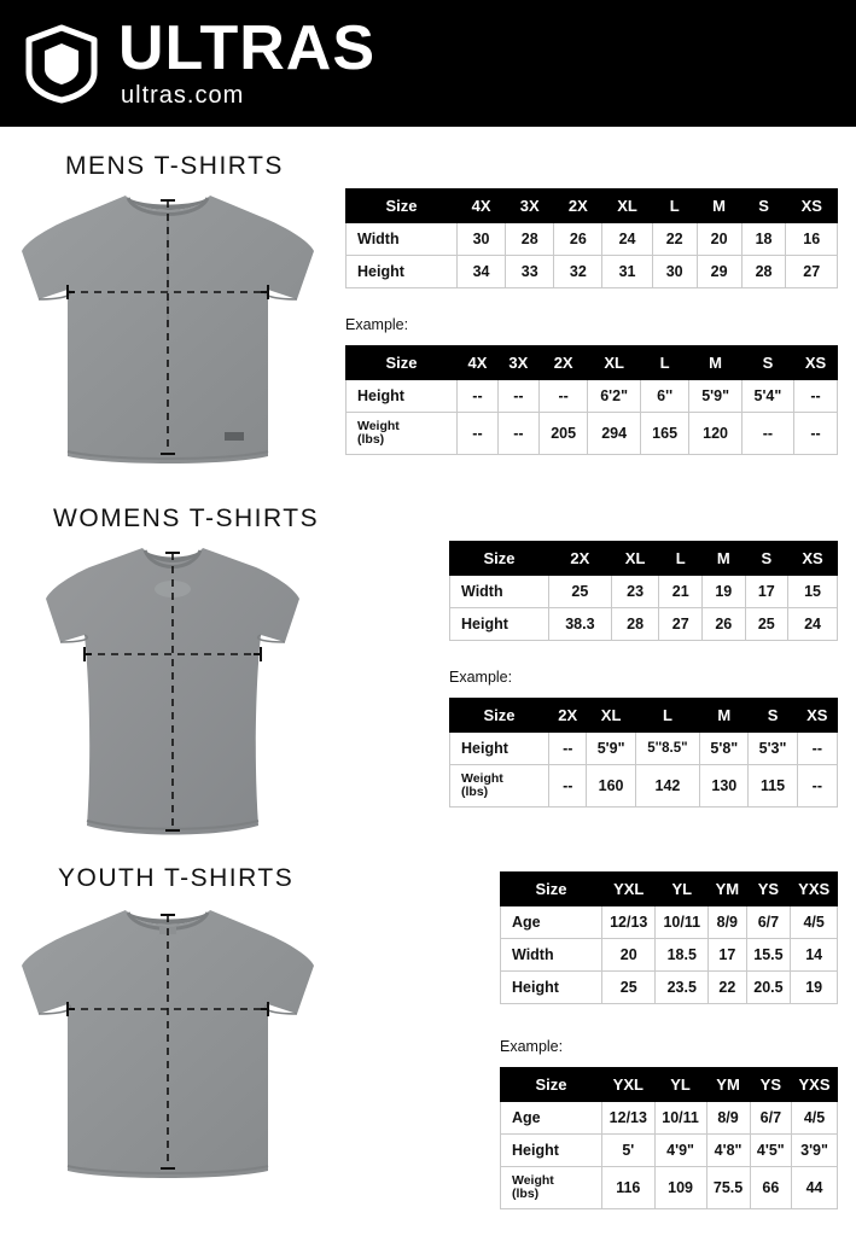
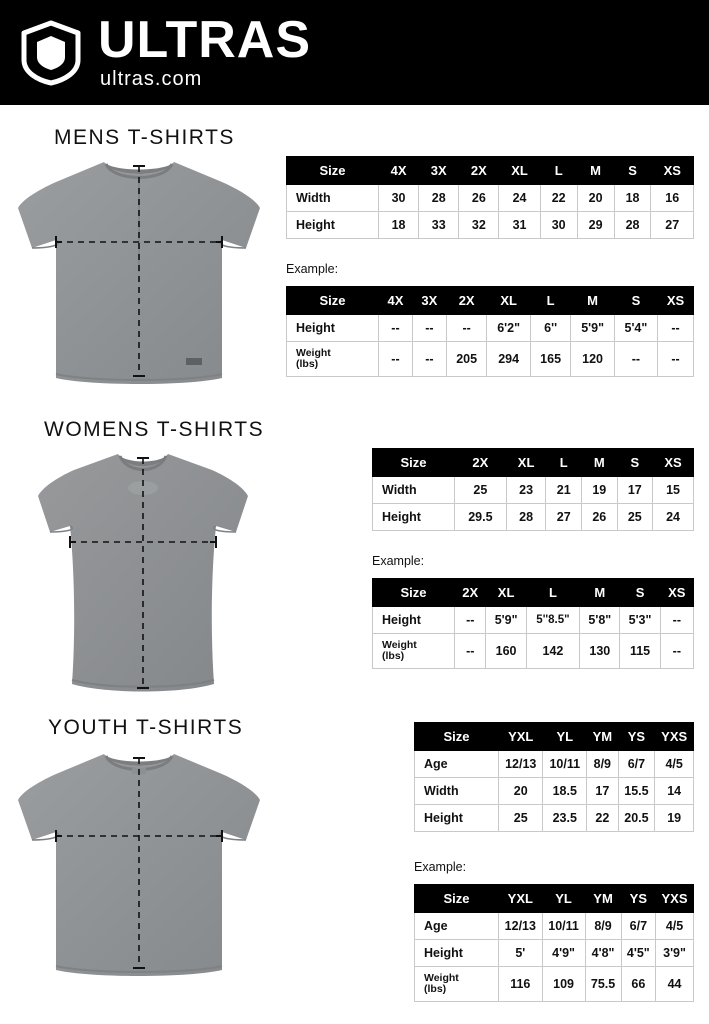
  ULTRAS
  ultras.com
  MENS T-SHIRTS
  Size	4X	3X	2X	XL	L	M	S	XS
  Width	30	28	26	24	22	20	18	16
- Height	34	33	32	31	30	29	28	27
+ Height	18	33	32	31	30	29	28	27
  Example:
  Size	4X	3X	2X	XL	L	M	S	XS
  Height	--	--	--	6'2"	6''	5'9"	5'4"	--
  Weight (lbs)	--	--	205	294	165	120	--	--
  WOMENS T-SHIRTS
  Size	2X	XL	L	M	S	XS
  Width	25	23	21	19	17	15
- Height	38.3	28	27	26	25	24
+ Height	29.5	28	27	26	25	24
  Example:
  Size	2X	XL	L	M	S	XS
  Height	--	5'9"	5''8.5"	5'8"	5'3"	--
  Weight (lbs)	--	160	142	130	115	--
  YOUTH T-SHIRTS
  Size	YXL	YL	YM	YS	YXS
  Age	12/13	10/11	8/9	6/7	4/5
  Width	20	18.5	17	15.5	14
  Height	25	23.5	22	20.5	19
  Example:
  Size	YXL	YL	YM	YS	YXS
  Age	12/13	10/11	8/9	6/7	4/5
  Height	5'	4'9"	4'8"	4'5"	3'9"
  Weight (lbs)	116	109	75.5	66	44
